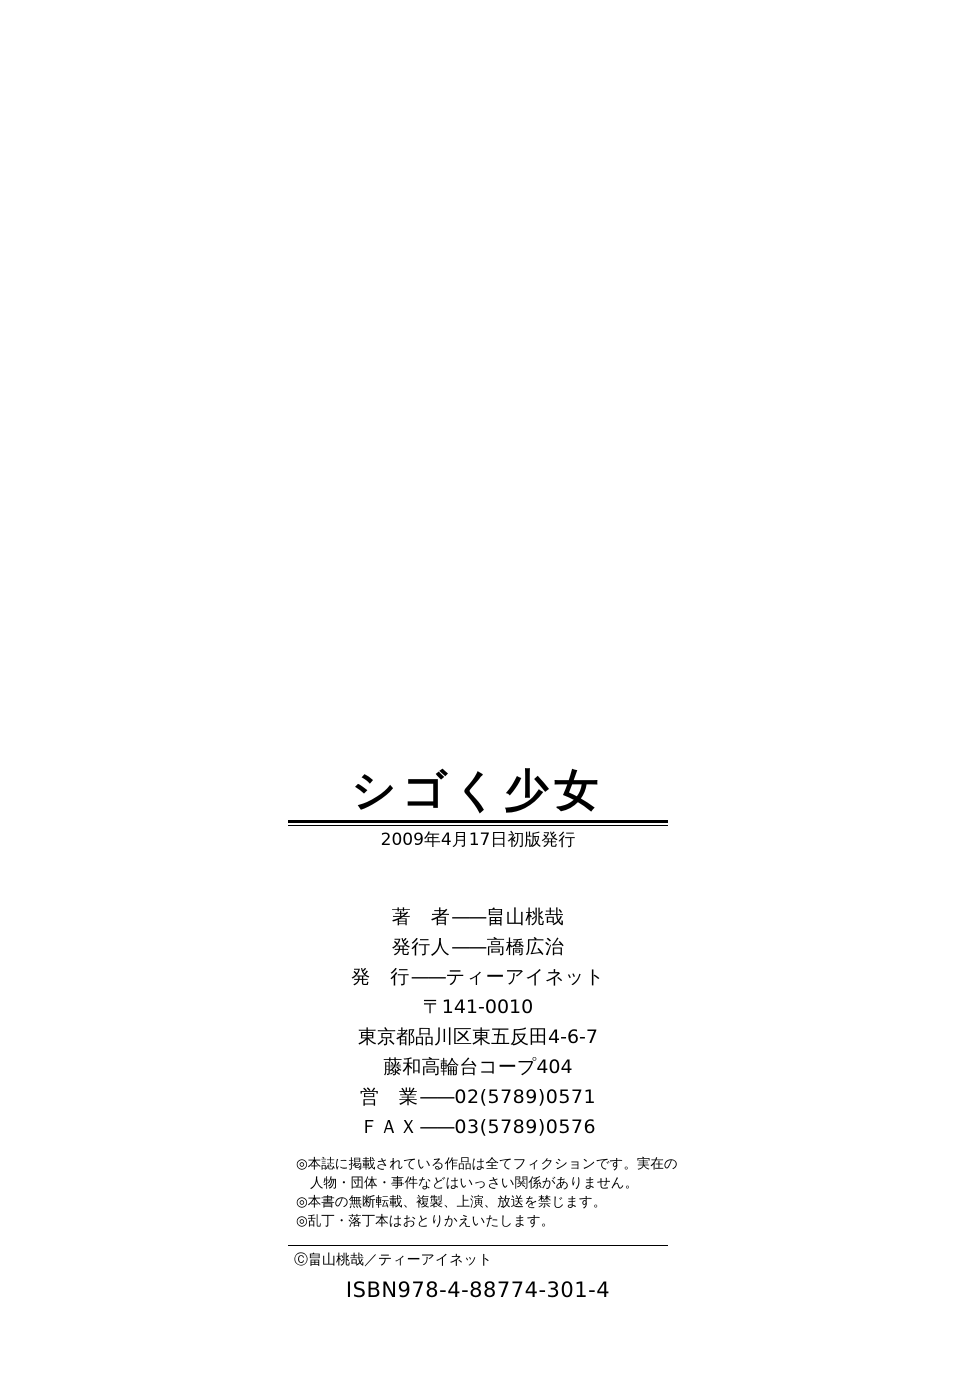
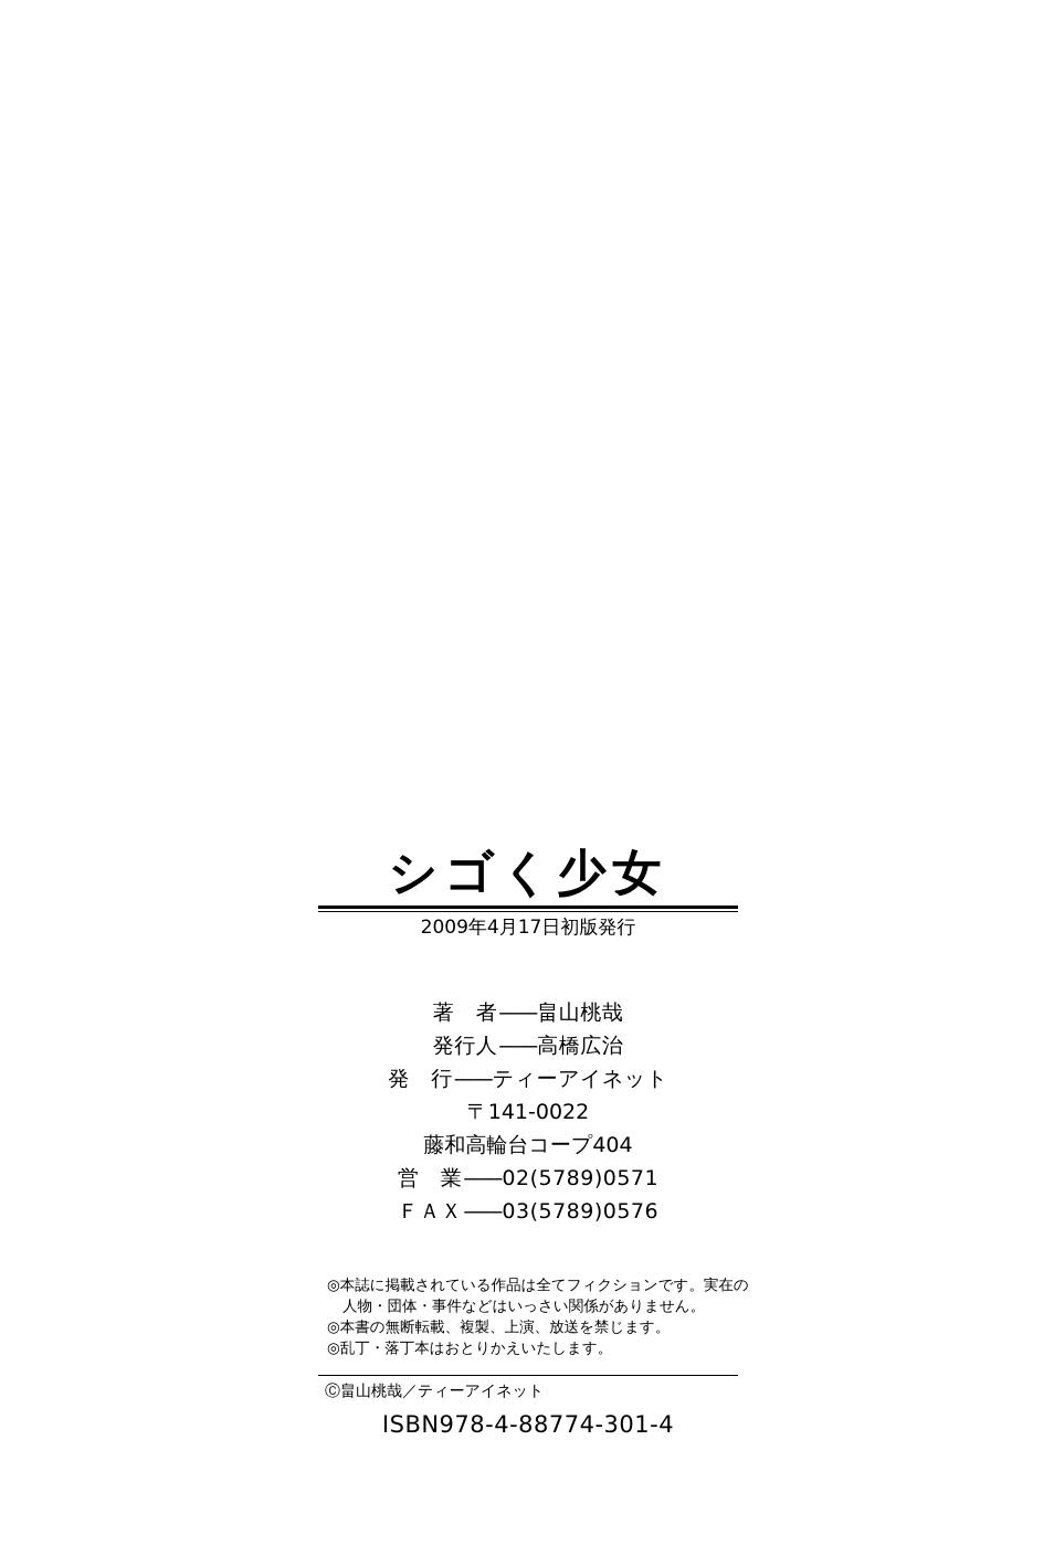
  シゴく少女
  2009年4月17日初版発行
  著 者
  ——
  畠山桃哉
  発行人
  ——
  高橋広治
  発 行
  ——
  ティーアイネット
- 〒141-0010
+ 〒141-0022
- 東京都品川区東五反田4-6-7
  藤和高輪台コープ404
  営 業
  ——
  02(5789)0571
  ＦＡＸ
  ——
  03(5789)0576
  ◎本誌に掲載されている作品は全てフィクションです。実在の
  人物・団体・事件などはいっさい関係がありません。
  ◎本書の無断転載、複製、上演、放送を禁じます。
  ◎乱丁・落丁本はおとりかえいたします。
  Ⓒ畠山桃哉／ティーアイネット
  ISBN978-4-88774-301-4
